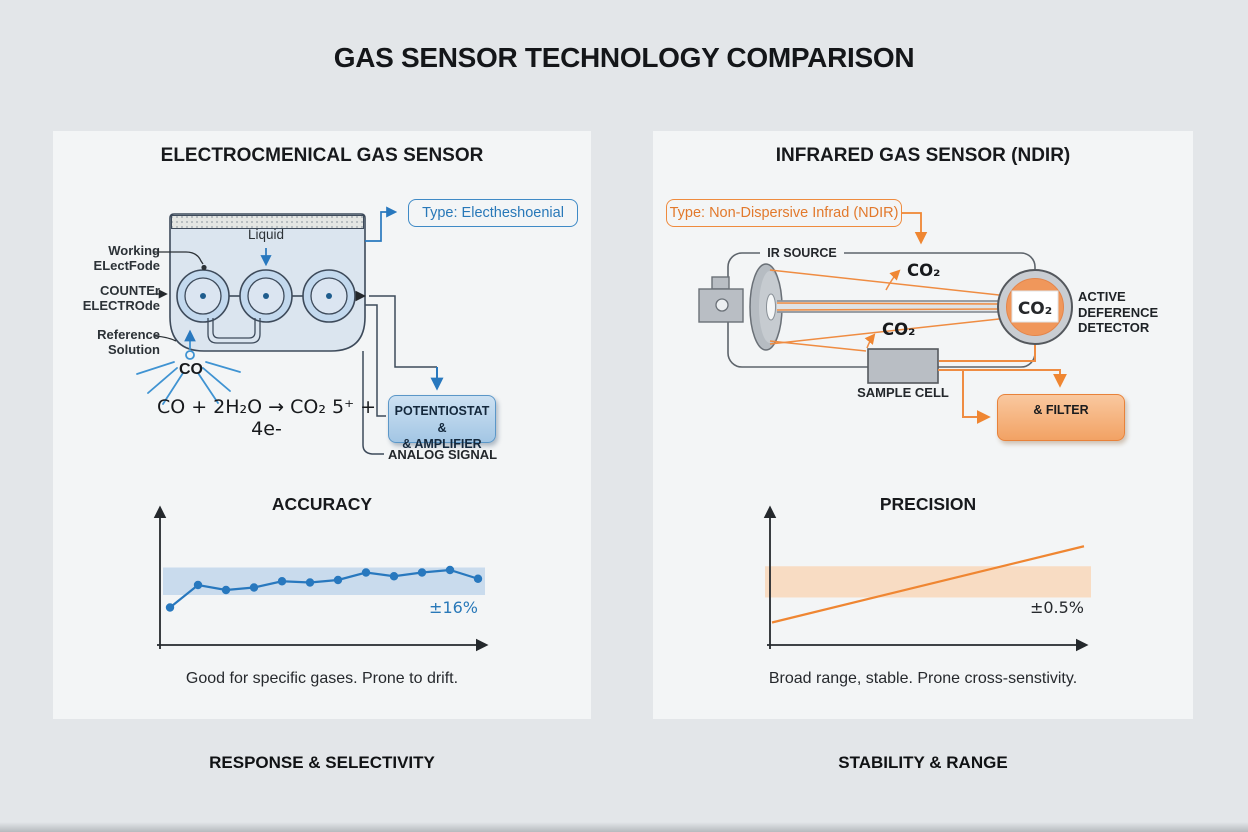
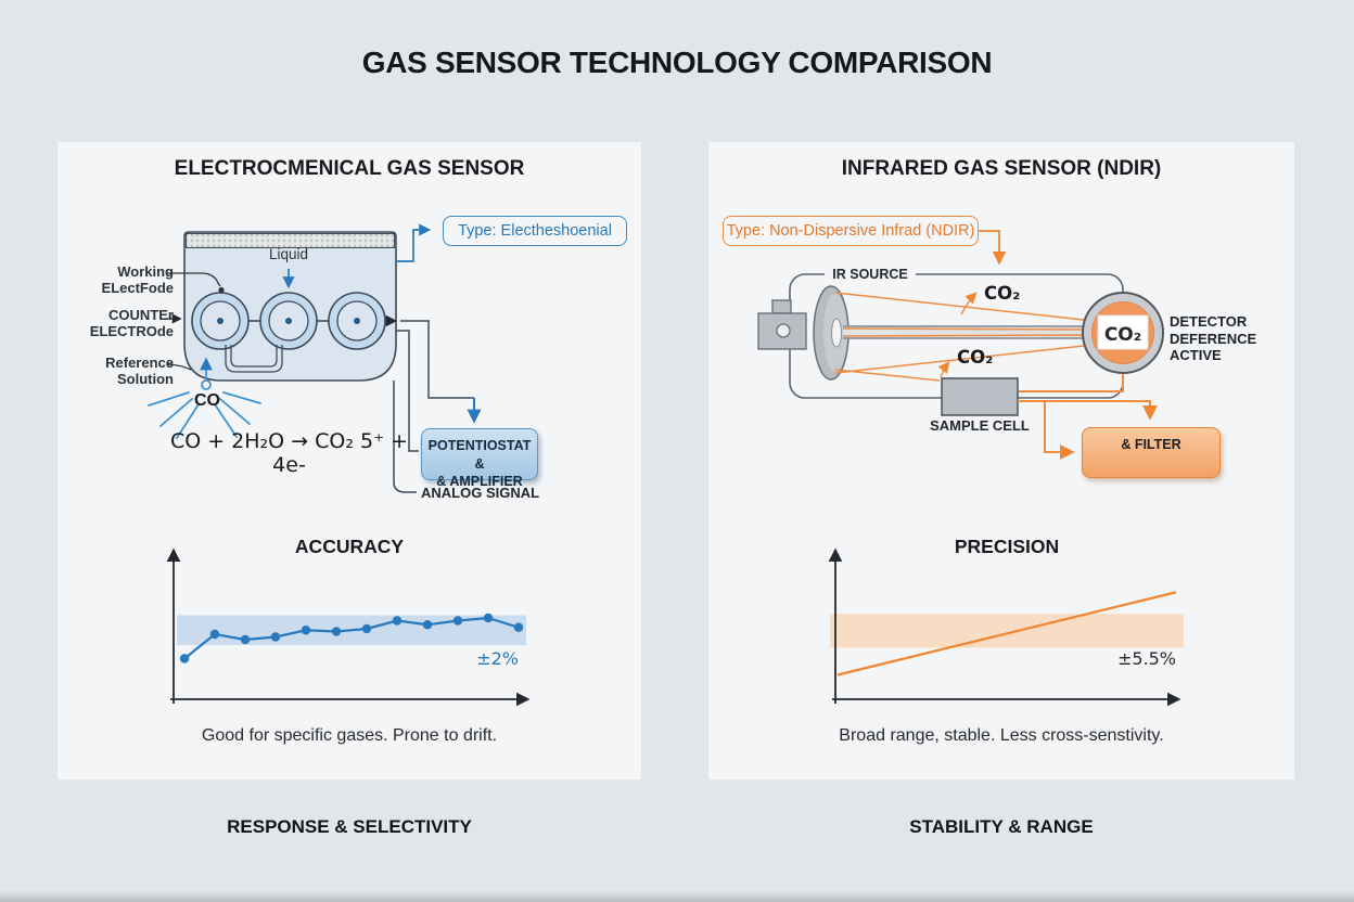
  GAS SENSOR TECHNOLOGY COMPARISON
  CO₂
  ELECTROCMENICAL GAS SENSOR
  INFRARED GAS SENSOR (NDIR)
  Type: Electheshoenial
  Type: Non-Dispersive Infrad (NDIR)
  Working
  ELectFode
  COUNTEr
  ELECTROde
  Reference
  Solution
  Liquid
  CO
  CO + 2H₂O → CO₂ 5⁺ + 4e-
  POTENTIOSTAT &
  & AMPLIFIER
  ANALOG SIGNAL
  ACCURACY
- ±16%
+ ±2%
  Good for specific gases. Prone to drift.
  IR SOURCE
  CO₂
  CO₂
- ACTIVE
+ DETECTOR
  DEFERENCE
- DETECTOR
+ ACTIVE
  SAMPLE CELL
  & FILTER
  PRECISION
- ±0.5%
+ ±5.5%
- Broad range, stable. Prone cross-senstivity.
+ Broad range, stable. Less cross-senstivity.
  RESPONSE & SELECTIVITY
  STABILITY & RANGE
